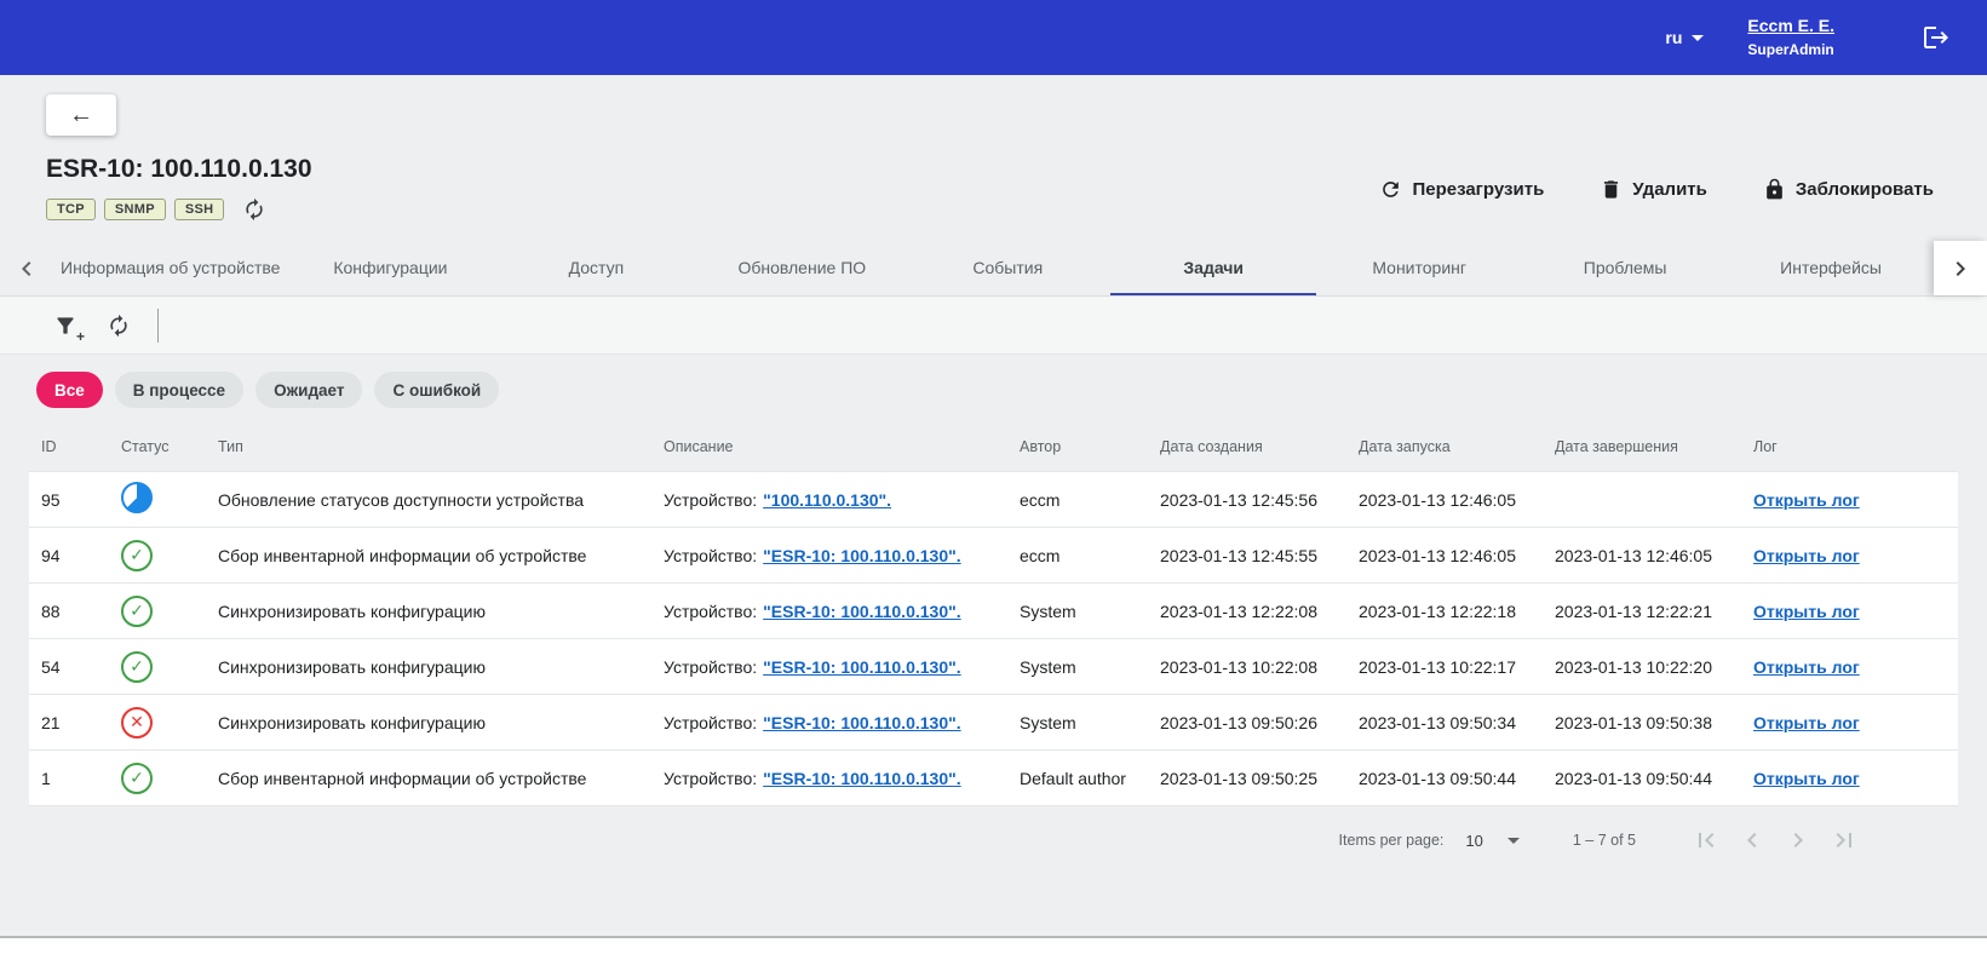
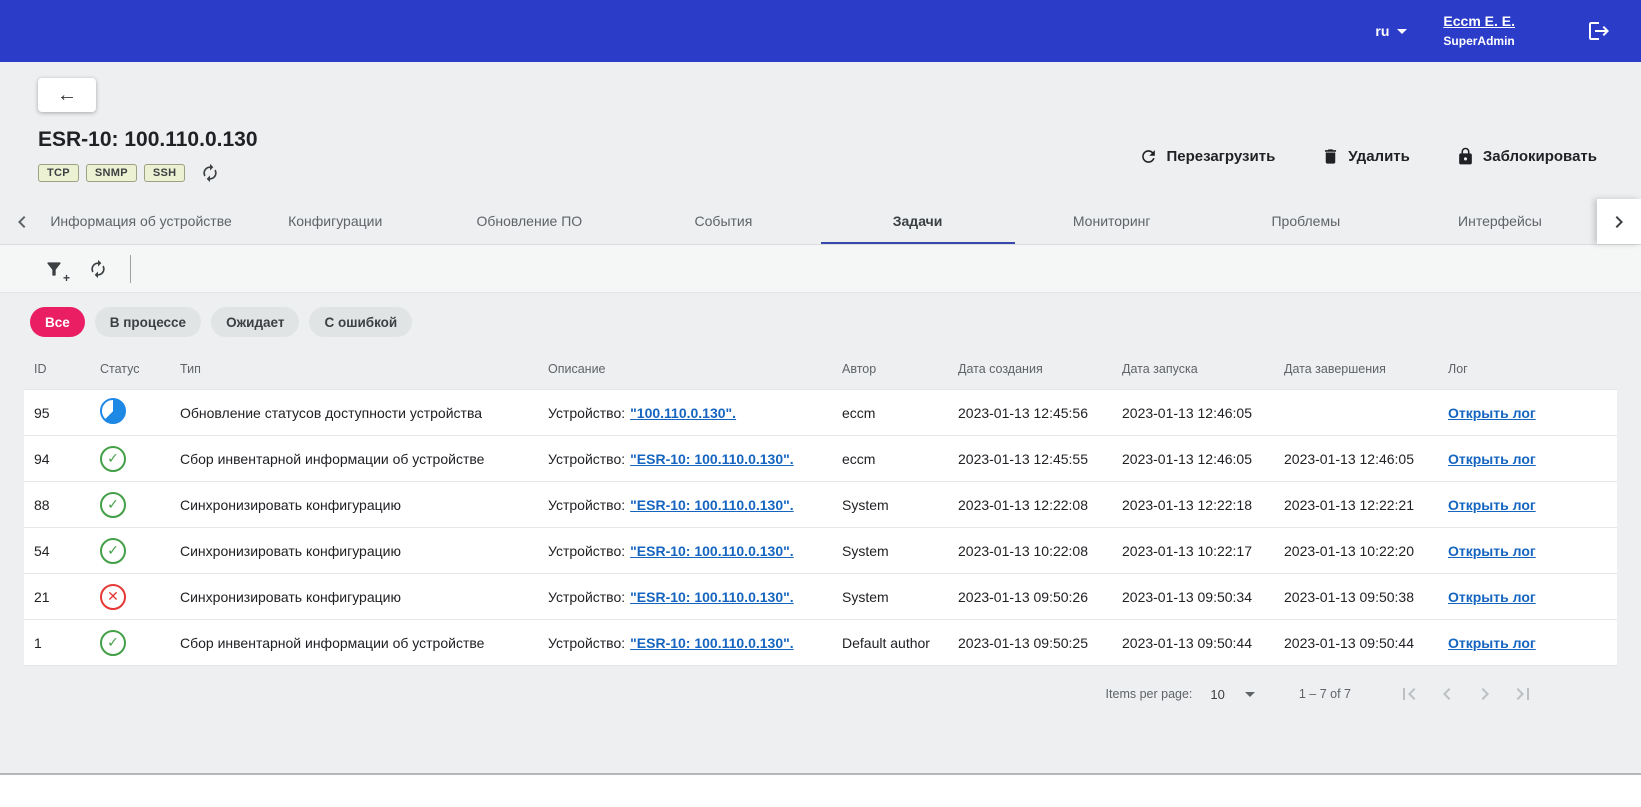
  ru
  Eccm E. E.
  SuperAdmin
  ←
  ESR-10: 100.110.0.130
  TCP
  SNMP
  SSH
  Перезагрузить
  Удалить
  Заблокировать
  Информация об устройстве
  Конфигурации
- Доступ
  Обновление ПО
  События
  Задачи
  Мониторинг
  Проблемы
  Интерфейсы
  +
  Все
  В процессе
  Ожидает
  С ошибкой
  ID	Статус	Тип	Описание	Автор	Дата создания	Дата запуска	Дата завершения	Лог
  95		Обновление статусов доступности устройства	Устройство: "100.110.0.130".	eccm	2023-01-13 12:45:56	2023-01-13 12:46:05		Открыть лог
  94		Сбор инвентарной информации об устройстве	Устройство: "ESR-10: 100.110.0.130".	eccm	2023-01-13 12:45:55	2023-01-13 12:46:05	2023-01-13 12:46:05	Открыть лог
  88		Синхронизировать конфигурацию	Устройство: "ESR-10: 100.110.0.130".	System	2023-01-13 12:22:08	2023-01-13 12:22:18	2023-01-13 12:22:21	Открыть лог
  54		Синхронизировать конфигурацию	Устройство: "ESR-10: 100.110.0.130".	System	2023-01-13 10:22:08	2023-01-13 10:22:17	2023-01-13 10:22:20	Открыть лог
  21		Синхронизировать конфигурацию	Устройство: "ESR-10: 100.110.0.130".	System	2023-01-13 09:50:26	2023-01-13 09:50:34	2023-01-13 09:50:38	Открыть лог
  1		Сбор инвентарной информации об устройстве	Устройство: "ESR-10: 100.110.0.130".	Default author	2023-01-13 09:50:25	2023-01-13 09:50:44	2023-01-13 09:50:44	Открыть лог
  Items per page:
  10
- 1 – 7 of 5
+ 1 – 7 of 7
